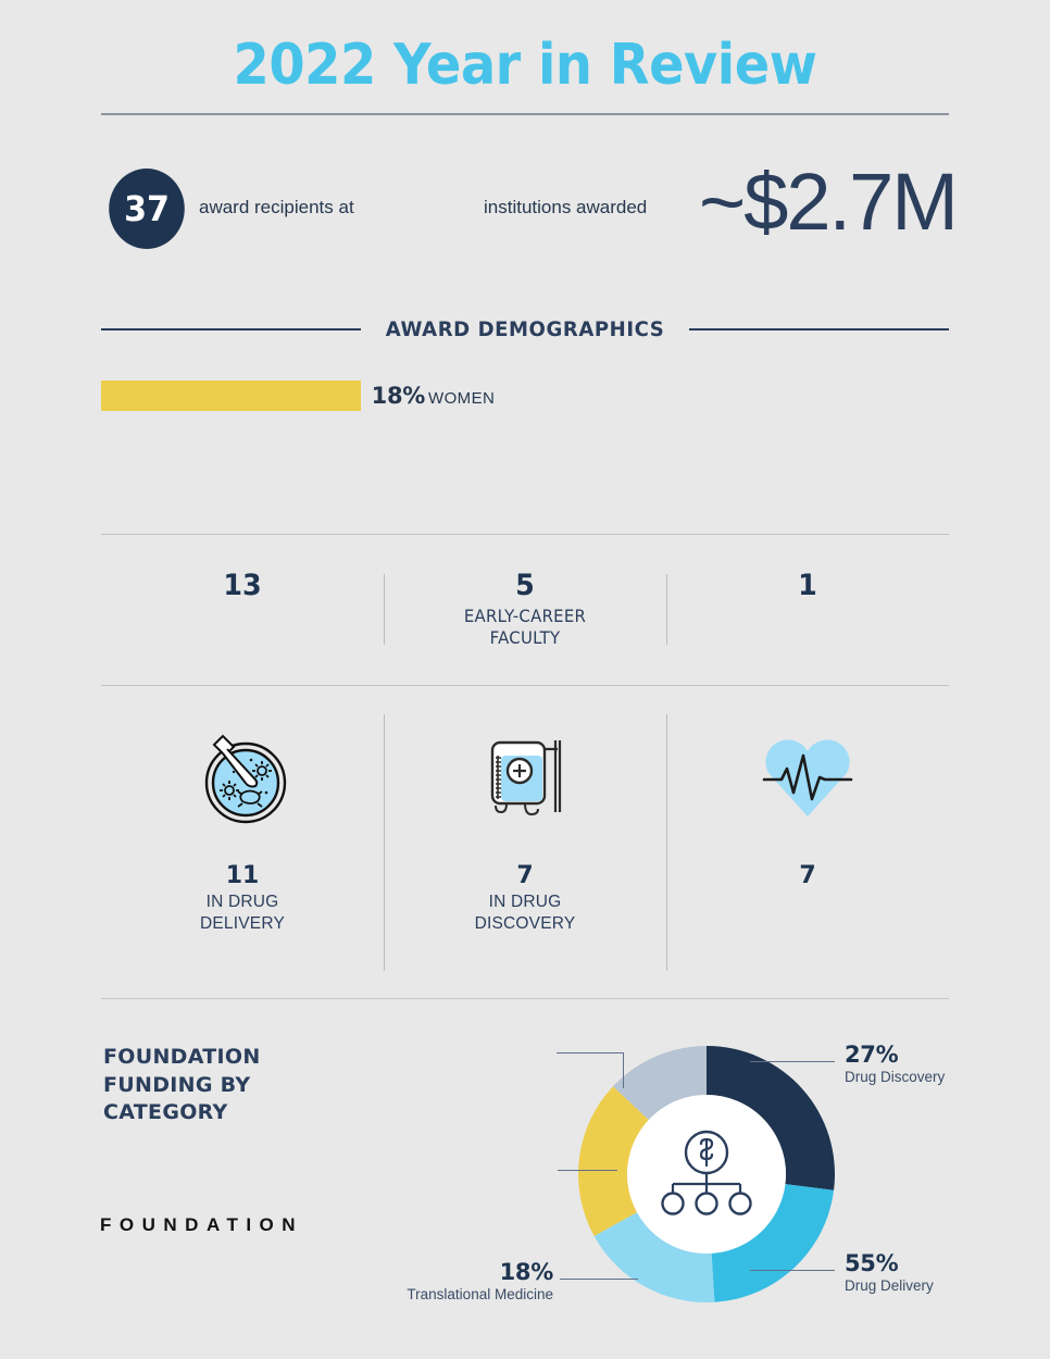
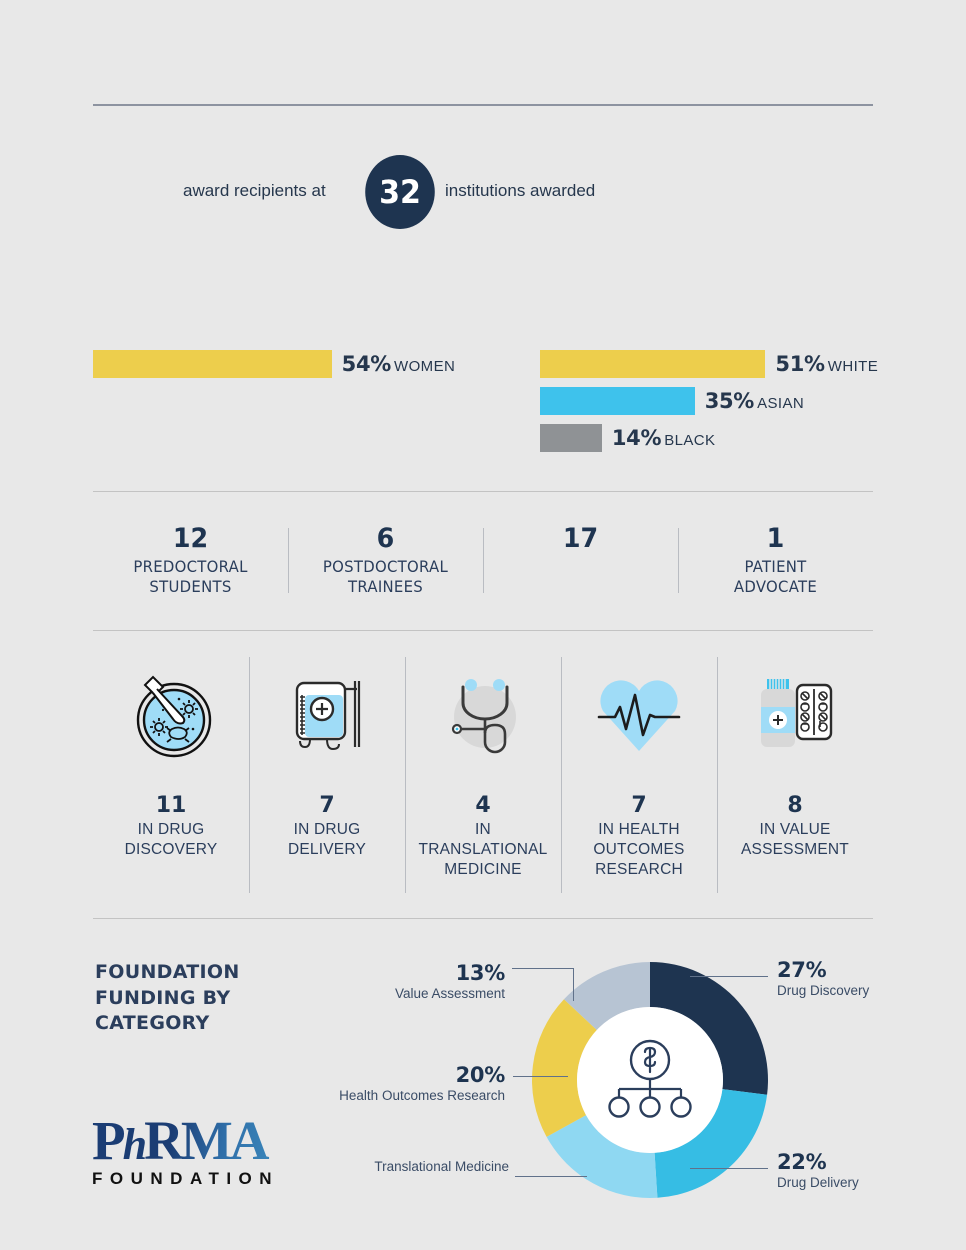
- 2022 Year in Review
- 37
  award recipients at
+ 32
  institutions awarded
- ~$2.7M
- AWARD DEMOGRAPHICS
- 18% WOMEN
+ 54% WOMEN
+ 51% WHITE
+ 35% ASIAN
+ 14% BLACK
- 13
+ 12
+ PREDOCTORAL
+ STUDENTS
+ 6
+ POSTDOCTORAL
+ TRAINEES
- 5
+ 17
- EARLY-CAREER
- FACULTY
  1
+ PATIENT
+ ADVOCATE
  11
  IN DRUG
- DELIVERY
+ DISCOVERY
  7
  IN DRUG
- DISCOVERY
+ DELIVERY
+ 4
+ IN
+ TRANSLATIONAL
+ MEDICINE
  7
+ IN HEALTH
+ OUTCOMES
+ RESEARCH
+ 8
+ IN VALUE
+ ASSESSMENT
  FOUNDATION
  FUNDING BY
  CATEGORY
  27%
  Drug Discovery
- 55%
+ 22%
  Drug Delivery
- 18%
  Translational Medicine
+ 20%
+ Health Outcomes Research
+ 13%
+ Value Assessment
+ PhRMA
  FOUNDATION
